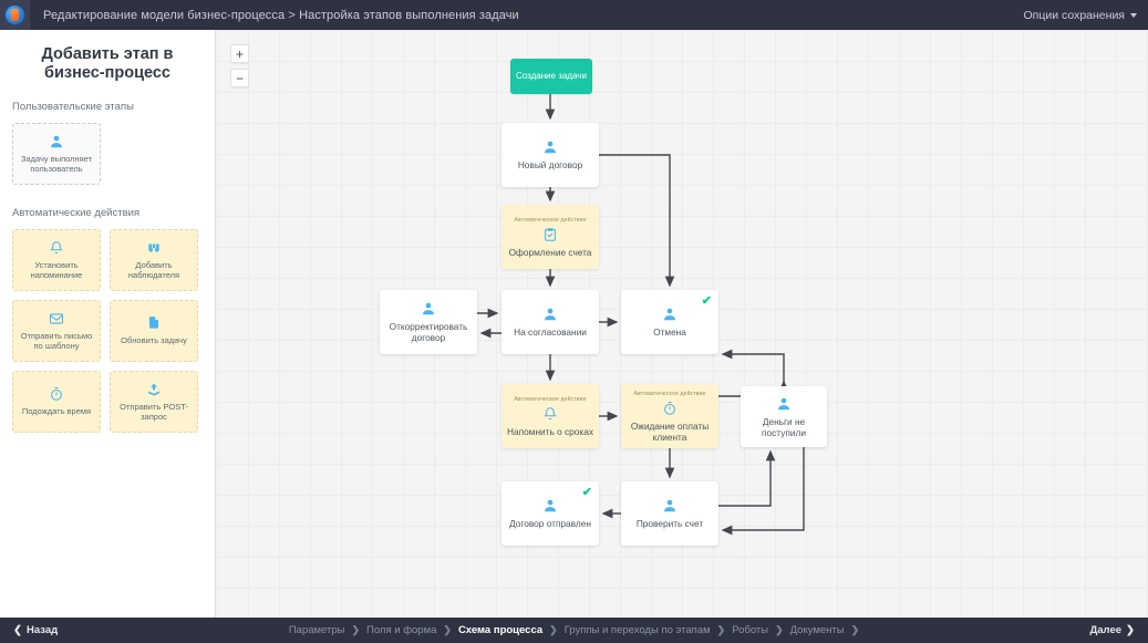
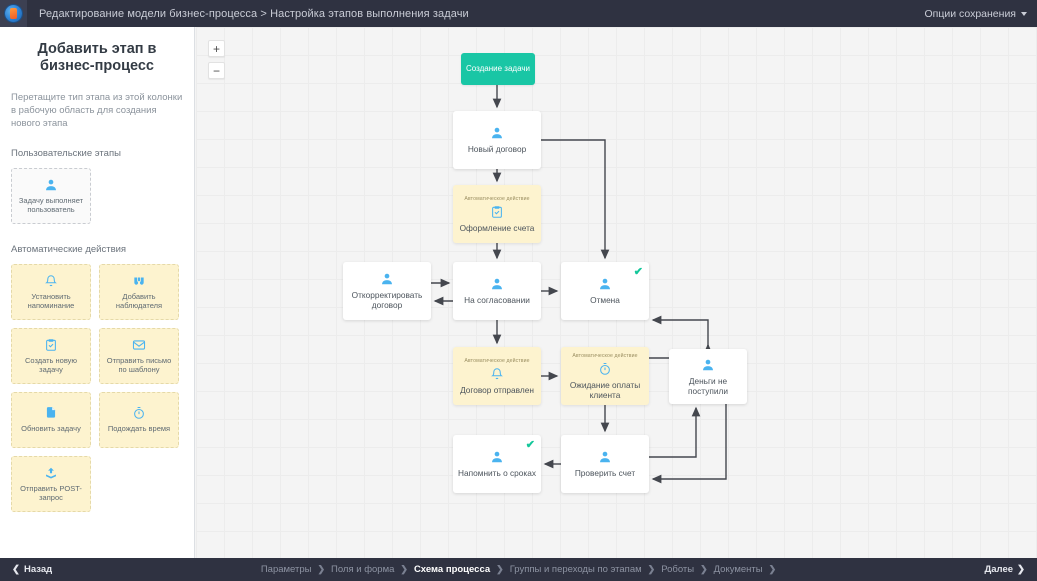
  Редактирование модели бизнес-процесса > Настройка этапов выполнения задачи
  Опции сохранения
  Добавить этап в бизнес-процесс
+ Перетащите тип этапа из этой колонки в рабочую область для создания нового этапа
  Пользовательские этапы
  Задачу выполняет пользователь
  Автоматические действия
  Установить напоминание
  Добавить наблюдателя
+ Создать новую задачу
  Отправить письмо по шаблону
  Обновить задачу
  Подождать время
  Отправить POST-запрос
  +
  −
  Создание задачи
  Новый договор
  Оформление счета
  Откорректировать договор
  На согласовании
  Отмена
  ✔
- Напомнить о сроках
+ Договор отправлен
  Ожидание оплаты клиента
  Деньги не поступили
- Договор отправлен
+ Напомнить о сроках
  ✔
  Проверить счет
  ❮
  Назад
  Параметры
  ❯
  Поля и форма
  ❯
  Схема процесса
  ❯
  Группы и переходы по этапам
  ❯
  Роботы
  ❯
  Документы
  ❯
  Далее
  ❯
